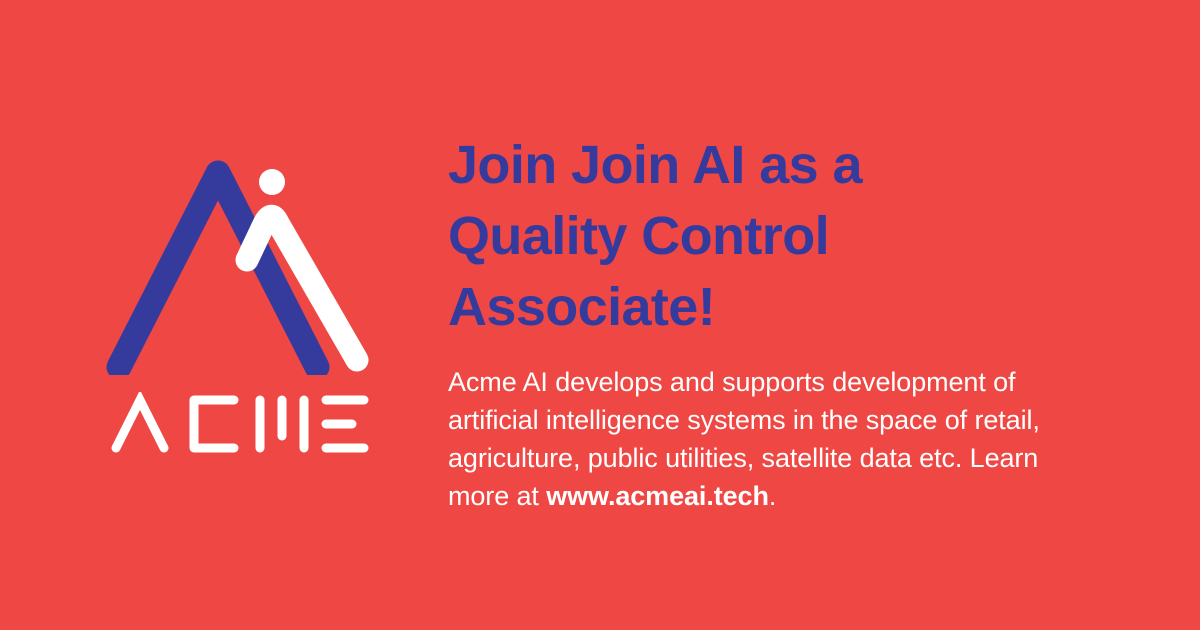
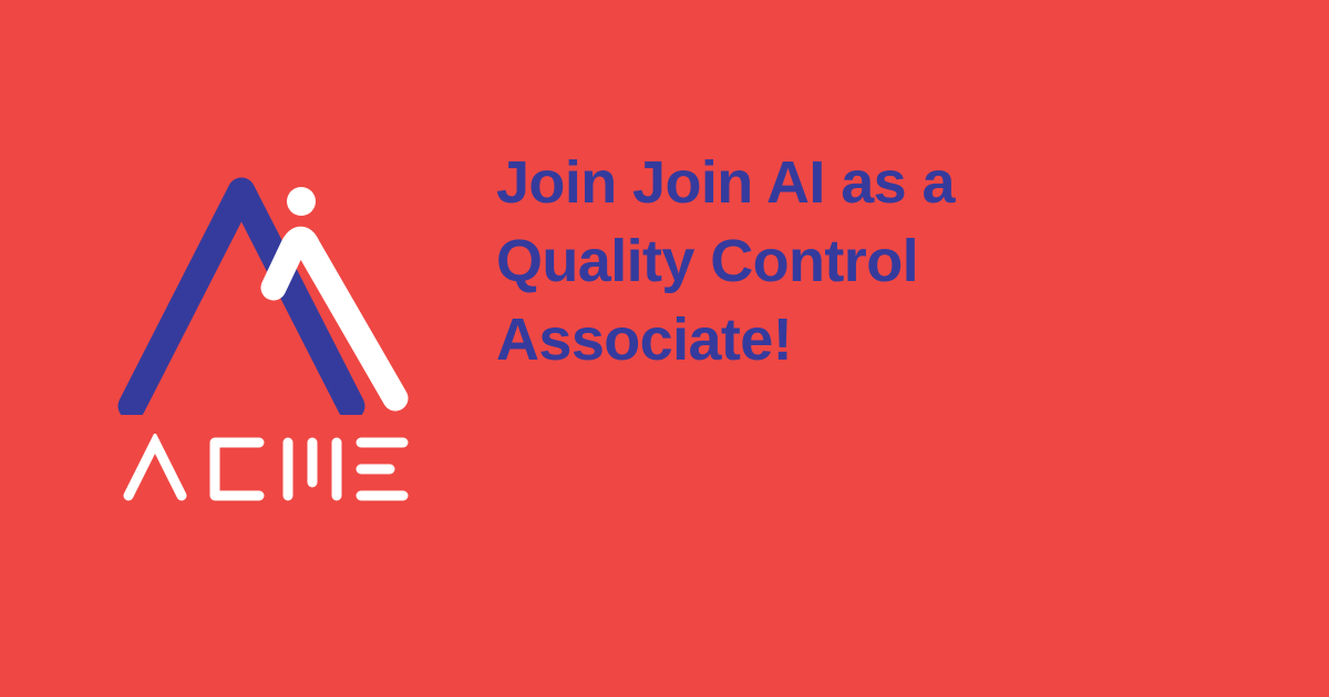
  Join Join AI as a Quality Control Associate!
- Acme AI develops and supports development of artificial intelligence systems in the space of retail, agriculture, public utilities, satellite data etc. Learn more at www.acmeai.tech.
